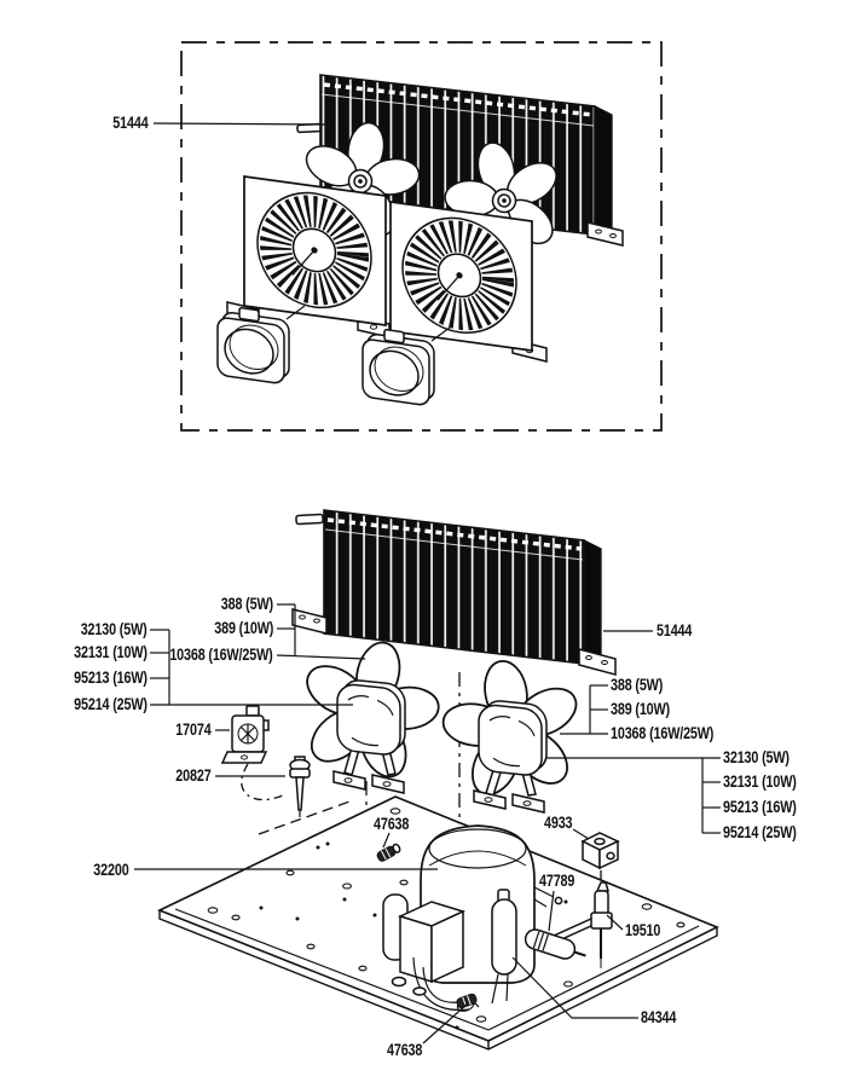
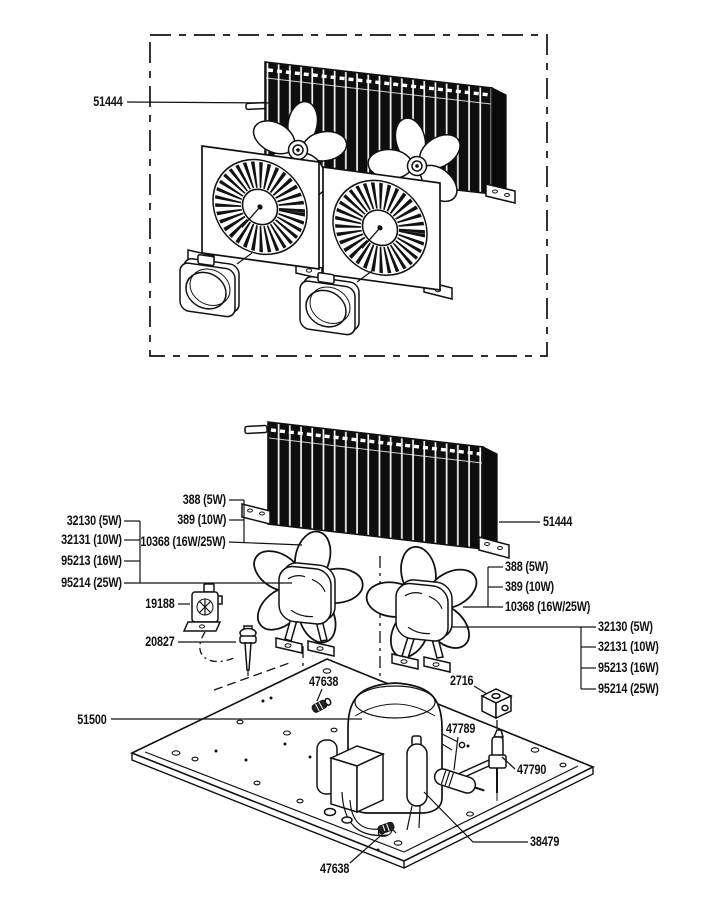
  51444
  51444
  32130 (5W)
  32131 (10W)
  95213 (16W)
  95214 (25W)
  388 (5W)
  389 (10W)
  10368 (16W/25W)
  388 (5W)
  389 (10W)
  10368 (16W/25W)
  32130 (5W)
  32131 (10W)
  95213 (16W)
  95214 (25W)
- 17074
+ 19188
  20827
- 32200
+ 51500
  47638
  47638
- 4933
+ 2716
  47789
- 19510
+ 47790
- 84344
+ 38479
